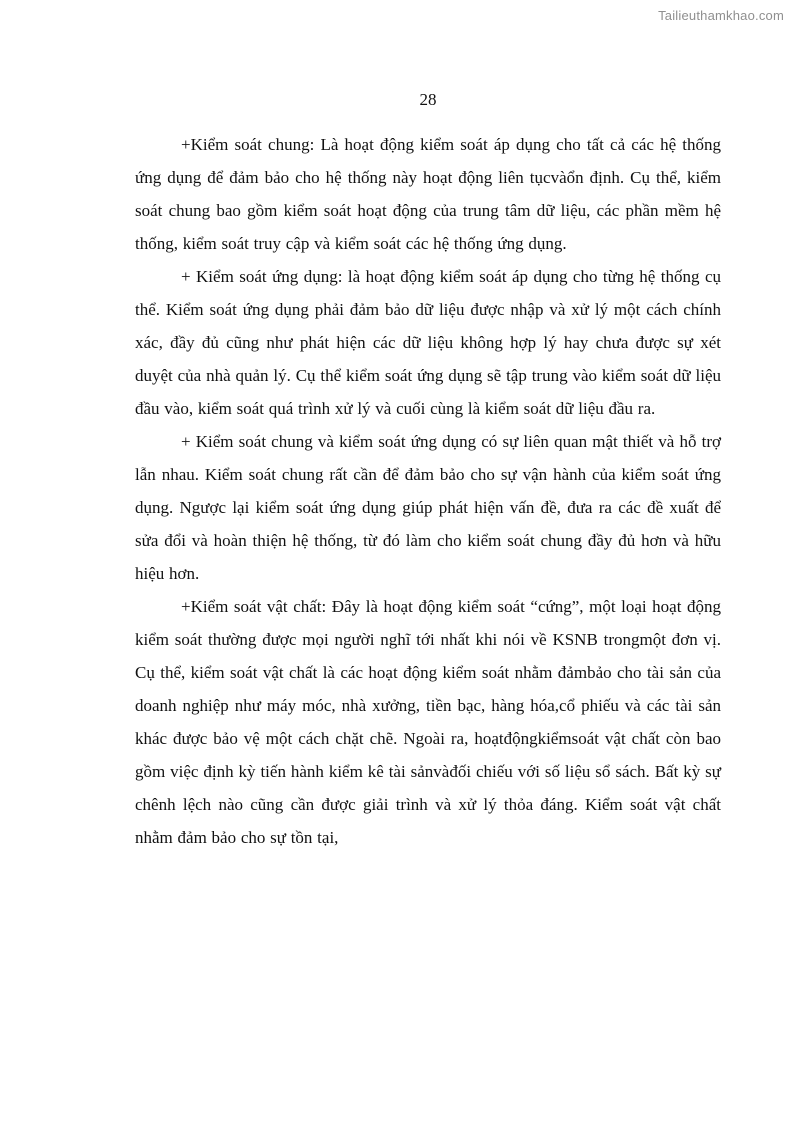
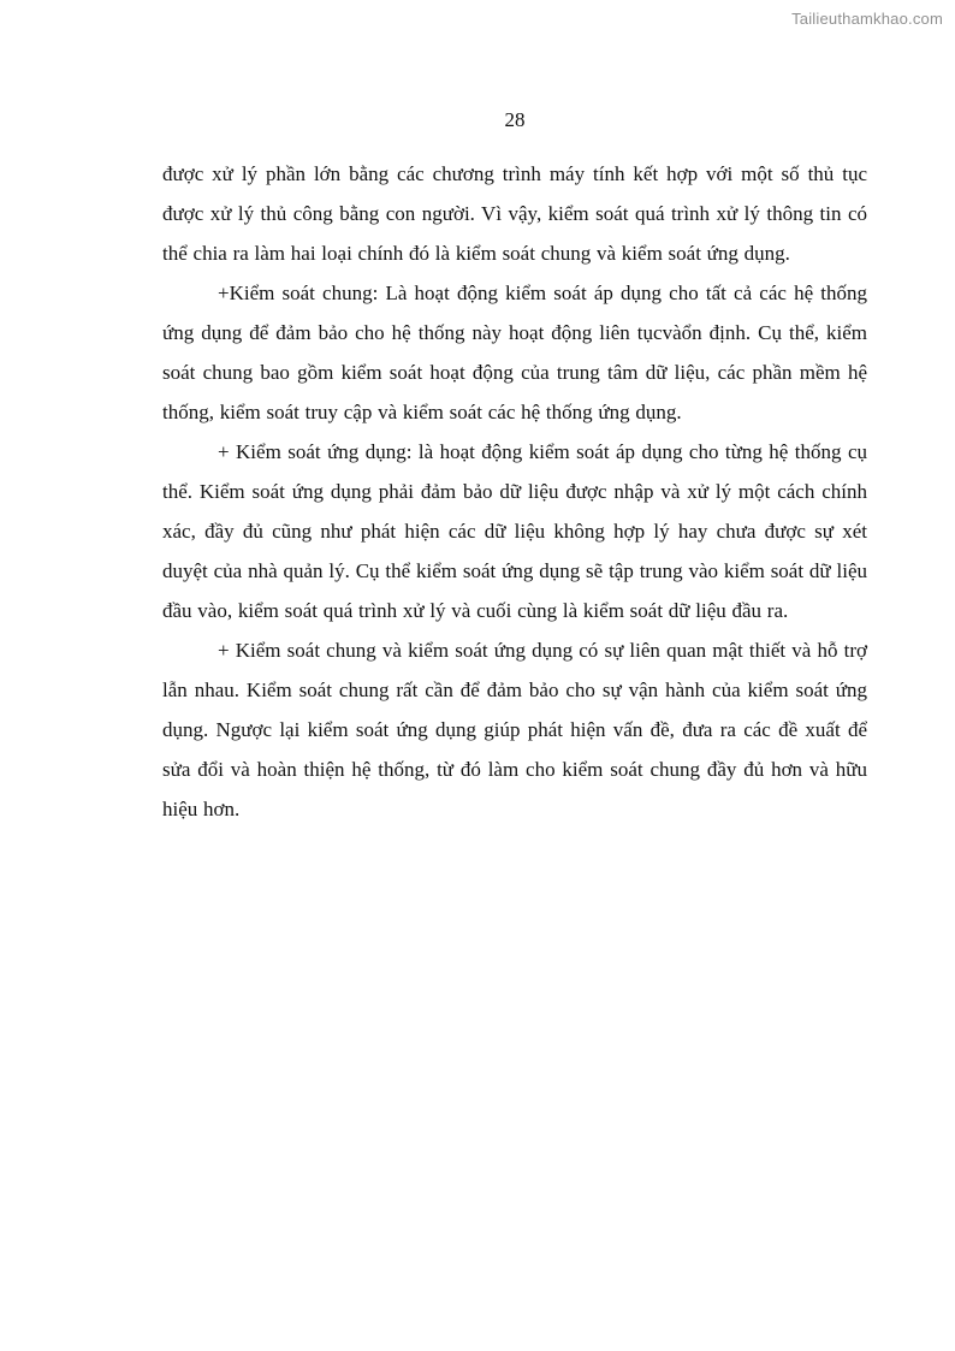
  Tailieuthamkhao.com
  28
+ được xử lý phần lớn bằng các chương trình máy tính kết hợp với một số thủ tục được xử lý thủ công bằng con người. Vì vậy, kiểm soát quá trình xử lý thông tin có thể chia ra làm hai loại chính đó là kiểm soát chung và kiểm soát ứng dụng.
  +Kiểm soát chung: Là hoạt động kiểm soát áp dụng cho tất cả các hệ thống ứng dụng để đảm bảo cho hệ thống này hoạt động liên tụcvàổn định. Cụ thể, kiểm soát chung bao gồm kiểm soát hoạt động của trung tâm dữ liệu, các phần mềm hệ thống, kiểm soát truy cập và kiểm soát các hệ thống ứng dụng.
  + Kiểm soát ứng dụng: là hoạt động kiểm soát áp dụng cho từng hệ thống cụ thể. Kiểm soát ứng dụng phải đảm bảo dữ liệu được nhập và xử lý một cách chính xác, đầy đủ cũng như phát hiện các dữ liệu không hợp lý hay chưa được sự xét duyệt của nhà quản lý. Cụ thể kiểm soát ứng dụng sẽ tập trung vào kiểm soát dữ liệu đầu vào, kiểm soát quá trình xử lý và cuối cùng là kiểm soát dữ liệu đầu ra.
  + Kiểm soát chung và kiểm soát ứng dụng có sự liên quan mật thiết và hỗ trợ lẫn nhau. Kiểm soát chung rất cần để đảm bảo cho sự vận hành của kiểm soát ứng dụng. Ngược lại kiểm soát ứng dụng giúp phát hiện vấn đề, đưa ra các đề xuất để sửa đổi và hoàn thiện hệ thống, từ đó làm cho kiểm soát chung đầy đủ hơn và hữu hiệu hơn.
- +Kiểm soát vật chất: Đây là hoạt động kiểm soát “cứng”, một loại hoạt động kiểm soát thường được mọi người nghĩ tới nhất khi nói về KSNB trongmột đơn vị. Cụ thể, kiểm soát vật chất là các hoạt động kiểm soát nhằm đảmbảo cho tài sản của doanh nghiệp như máy móc, nhà xưởng, tiền bạc, hàng hóa,cổ phiếu và các tài sản khác được bảo vệ một cách chặt chẽ. Ngoài ra, hoạtđộngkiểmsoát vật chất còn bao gồm việc định kỳ tiến hành kiểm kê tài sảnvàđối chiếu với số liệu sổ sách. Bất kỳ sự chênh lệch nào cũng cần được giải trình và xử lý thỏa đáng. Kiểm soát vật chất nhằm đảm bảo cho sự tồn tại,
